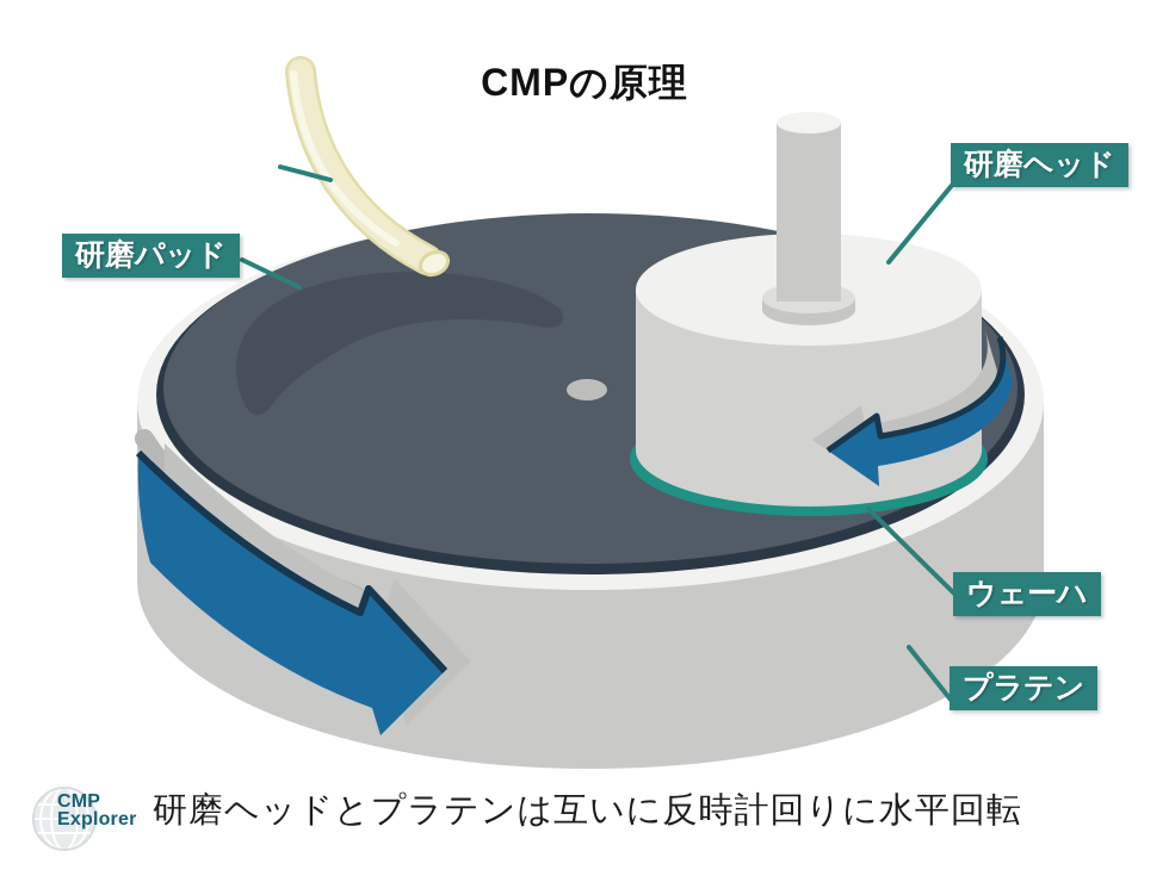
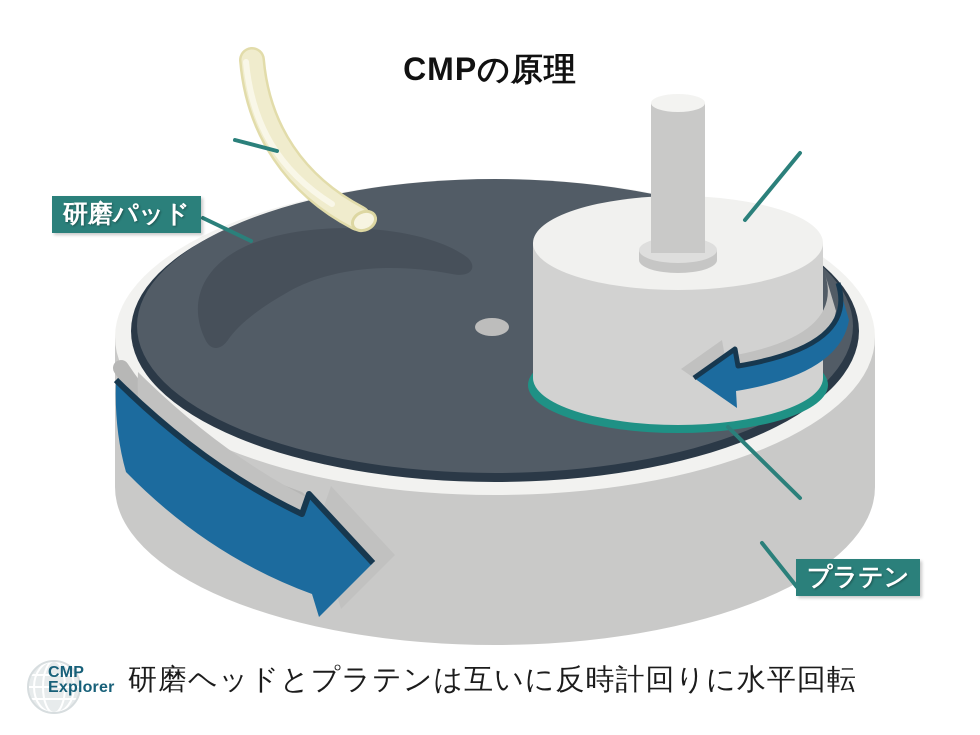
  CMPの原理
  研磨パッド
- 研磨ヘッド
- ウェーハ
  プラテン
  研磨ヘッドとプラテンは互いに反時計回りに水平回転
  CMP
  Explorer
